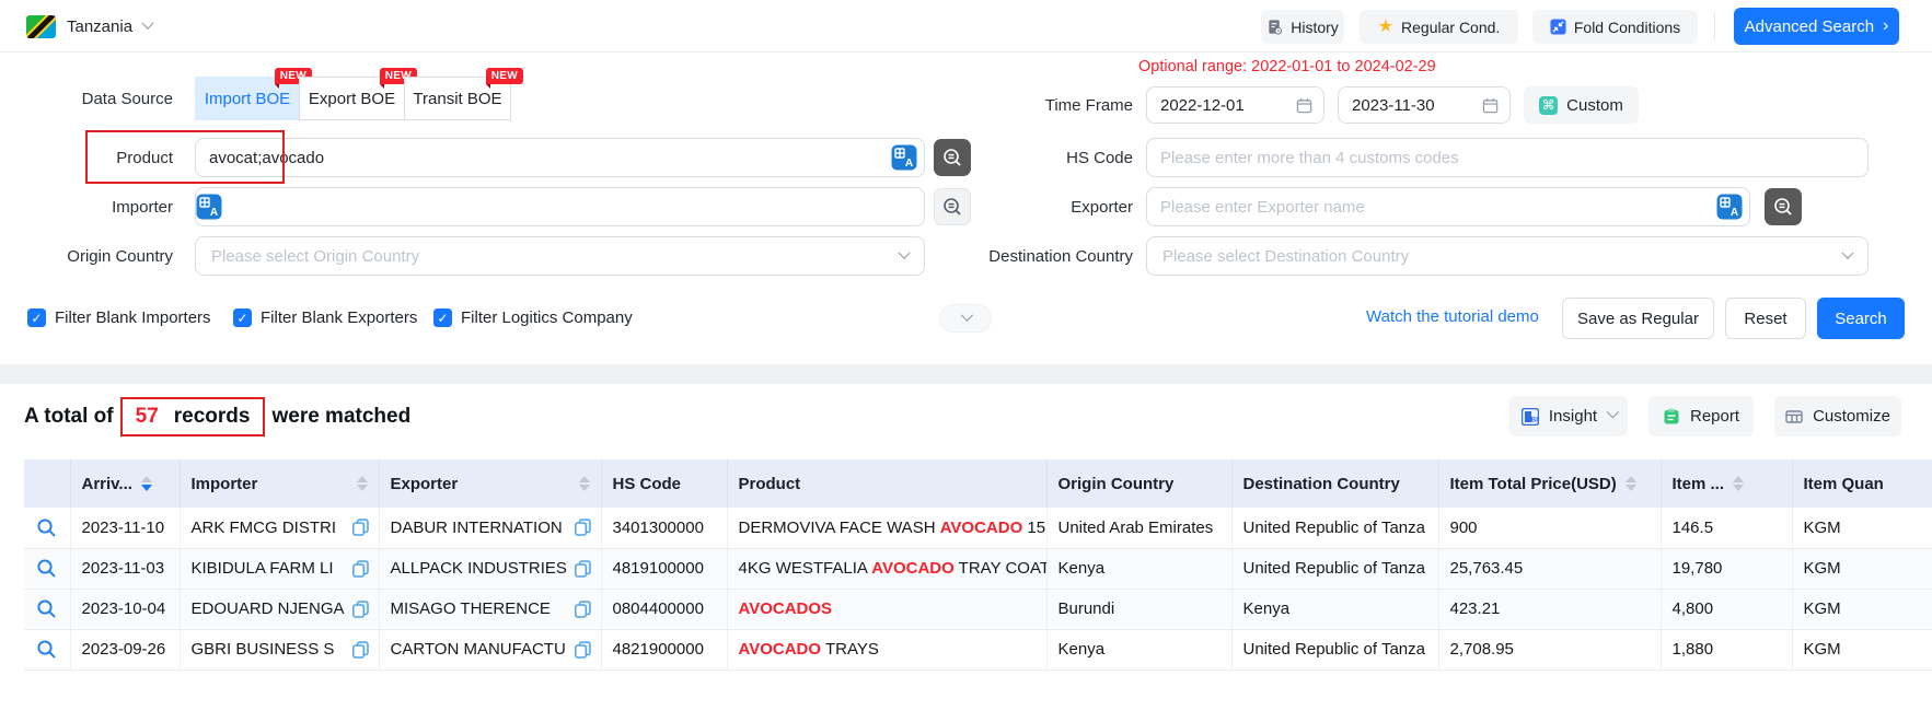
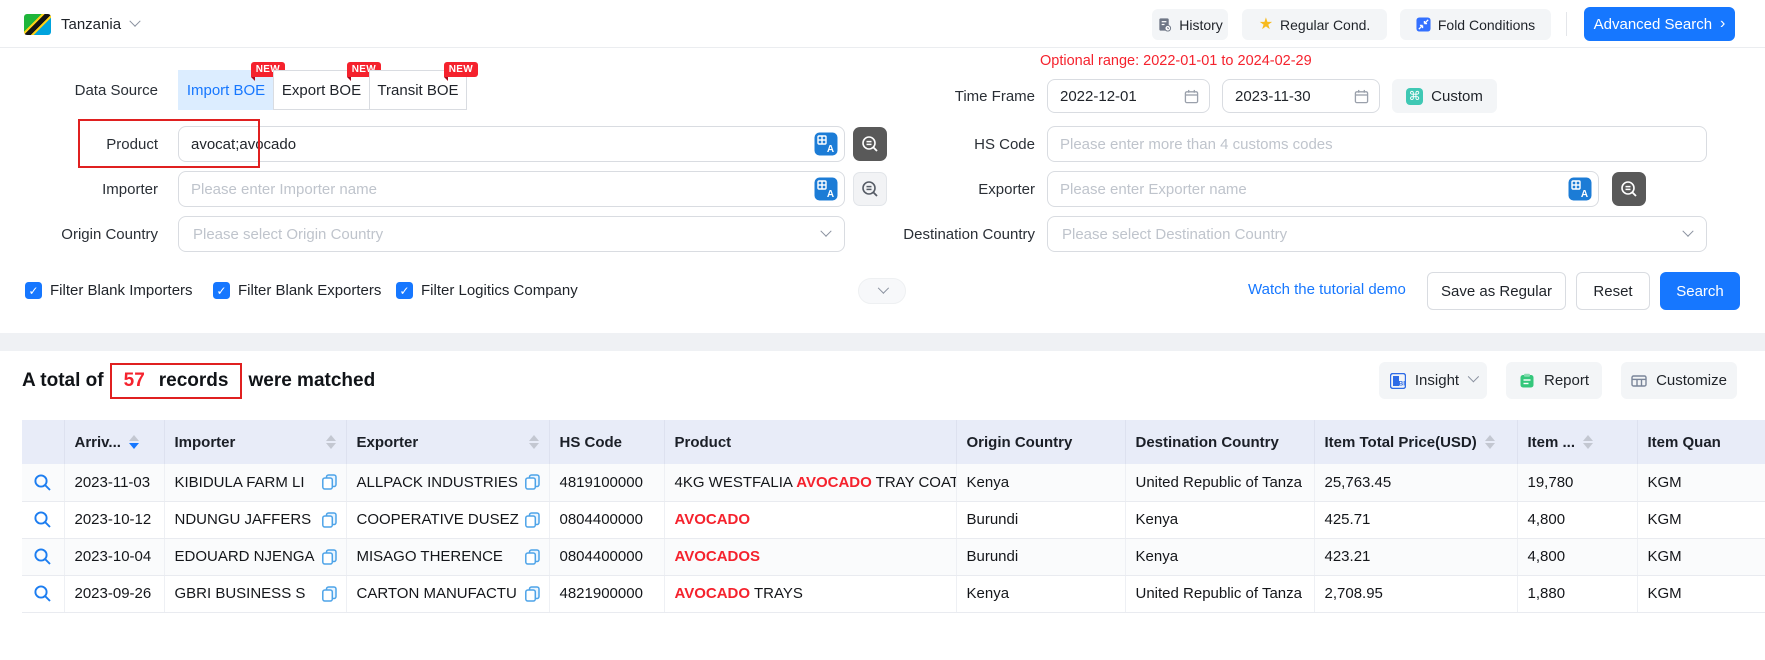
  Tanzania
  History
  ★
  Regular Cond.
  Fold Conditions
  Advanced Search
  ›
  Data Source
  Import BOE
  Export BOE
  Transit BOE
  NEW
  Optional range: 2022-01-01 to 2024-02-29
  Time Frame
  2022-12-01
  2023-11-30
  ⌘
  Custom
  Product
  avocat;avocado
  A
  HS Code
  Please enter more than 4 customs codes
  Importer
+ Please enter Importer name
  A
  Exporter
  Please enter Exporter name
  A
  Origin Country
  Please select Origin Country
  Destination Country
  Please select Destination Country
  ✓
  Filter Blank Importers
  ✓
  Filter Blank Exporters
  ✓
  Filter Logitics Company
  Watch the tutorial demo
  Save as Regular
  Reset
  Search
  A total of
  57
  records
  were matched
  Insight
  Report
  Customize
  	Arriv...	Importer	Exporter	HS Code	Product	Origin Country	Destination Country	Item Total Price(USD)	Item ...	Item Quan
- 	2023-11-10	ARK FMCG DISTRI	DABUR INTERNATION	3401300000	DERMOVIVA FACE WASH AVOCADO 15	United Arab Emirates	United Republic of Tanza	900	146.5	KGM
  	2023-11-03	KIBIDULA FARM LI	ALLPACK INDUSTRIES	4819100000	4KG WESTFALIA AVOCADO TRAY COAT	Kenya	United Republic of Tanza	25,763.45	19,780	KGM
+ 	2023-10-12	NDUNGU JAFFERS	COOPERATIVE DUSEZ	0804400000	AVOCADO	Burundi	Kenya	425.71	4,800	KGM
  	2023-10-04	EDOUARD NJENGA	MISAGO THERENCE	0804400000	AVOCADOS	Burundi	Kenya	423.21	4,800	KGM
  	2023-09-26	GBRI BUSINESS S	CARTON MANUFACTU	4821900000	AVOCADO TRAYS	Kenya	United Republic of Tanza	2,708.95	1,880	KGM
